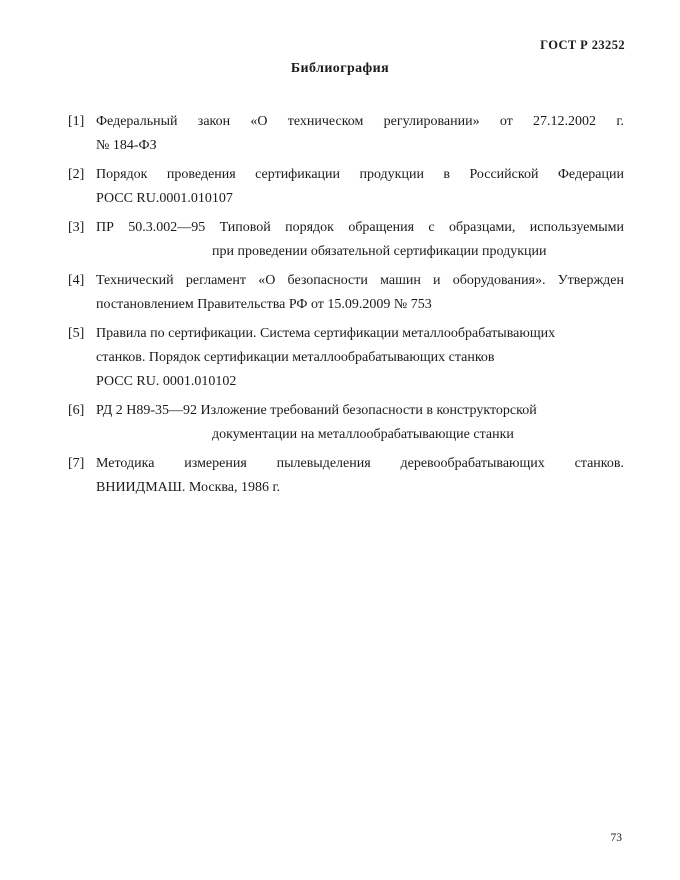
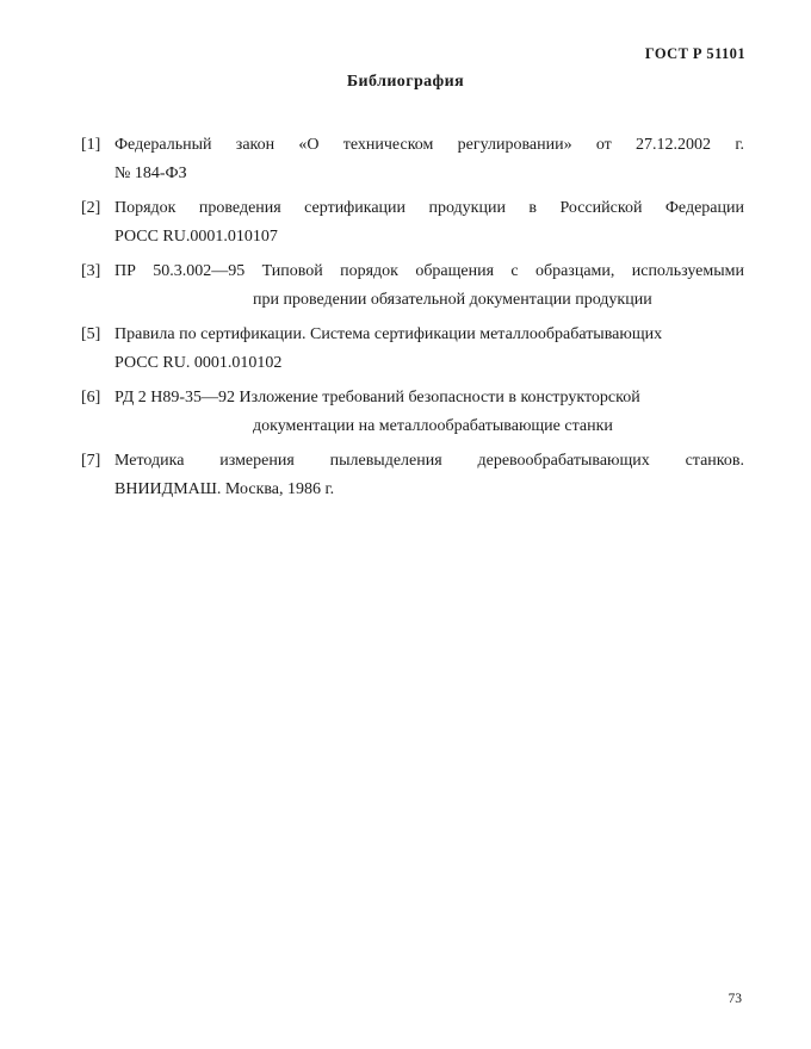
- ГОСТ Р 23252
+ ГОСТ Р 51101
  Библиография
  [1]
  Федеральный закон «О техническом регулировании» от 27.12.2002 г.
  № 184-ФЗ
  [2]
  Порядок проведения сертификации продукции в Российской Федерации
  РОСС RU.0001.010107
  [3]
  ПР 50.3.002—95 Типовой порядок обращения с образцами, используемыми
- при проведении обязательной сертификации продукции
+ при проведении обязательной документации продукции
- [4]
- Технический регламент «О безопасности машин и оборудования». Утвержден
- постановлением Правительства РФ от 15.09.2009 № 753
  [5]
  Правила по сертификации. Система сертификации металлообрабатывающих
- станков. Порядок сертификации металлообрабатывающих станков
  РОСС RU. 0001.010102
  [6]
  РД 2 Н89-35—92 Изложение требований безопасности в конструкторской
  документации на металлообрабатывающие станки
  [7]
  Методика измерения пылевыделения деревообрабатывающих станков.
  ВНИИДМАШ. Москва, 1986 г.
  73
